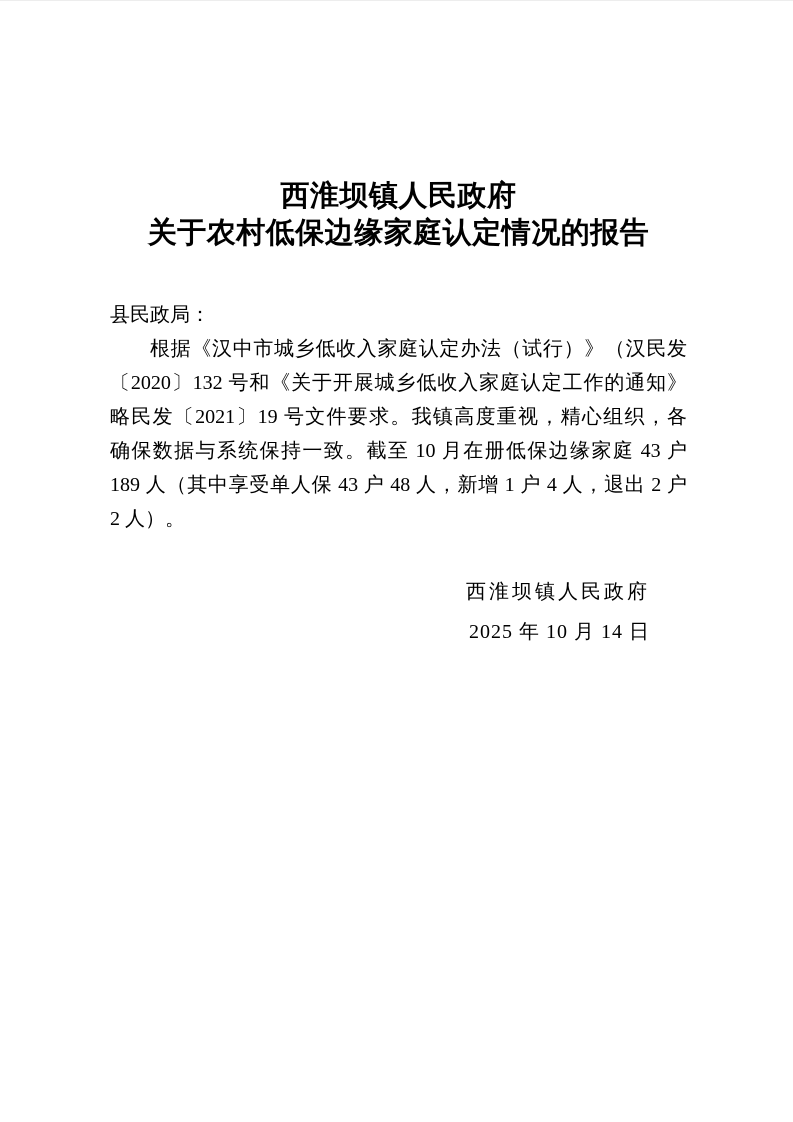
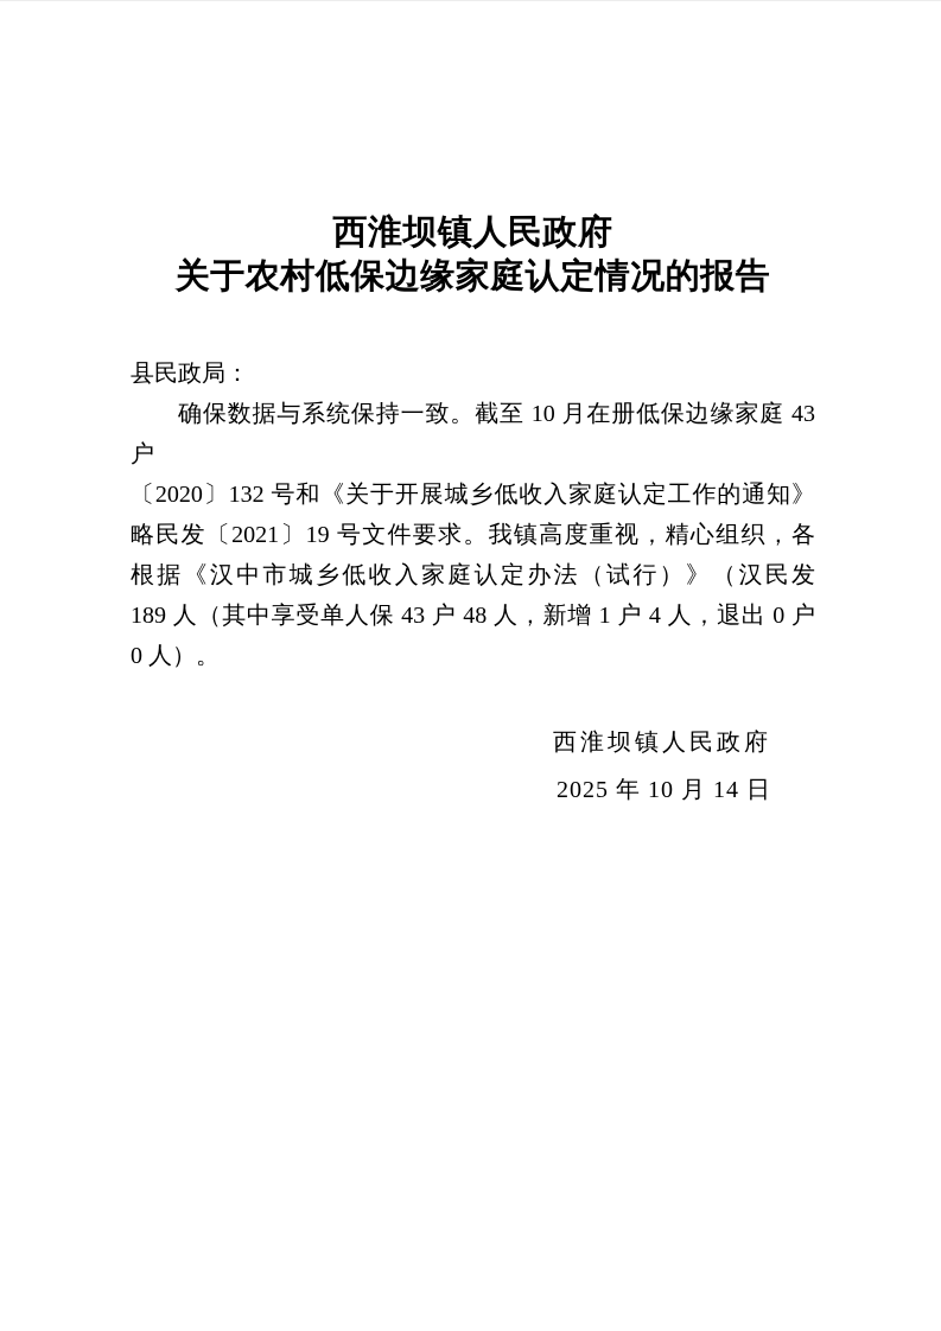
  西淮坝镇人民政府
  关于农村低保边缘家庭认定情况的报告
  县民政局：
- 根据《汉中市城乡低收入家庭认定办法（试行）》（汉民发
+ 确保数据与系统保持一致。截至 10 月在册低保边缘家庭 43 户
  〔2020〕132 号和《关于开展城乡低收入家庭认定工作的通知》
  略民发〔2021〕19 号文件要求。我镇高度重视，精心组织，各
- 确保数据与系统保持一致。截至 10 月在册低保边缘家庭 43 户
+ 根据《汉中市城乡低收入家庭认定办法（试行）》（汉民发
- 189 人（其中享受单人保 43 户 48 人，新增 1 户 4 人，退出 2 户
+ 189 人（其中享受单人保 43 户 48 人，新增 1 户 4 人，退出 0 户
- 2 人）。
+ 0 人）。
  西淮坝镇人民政府
  2025 年 10 月 14 日
